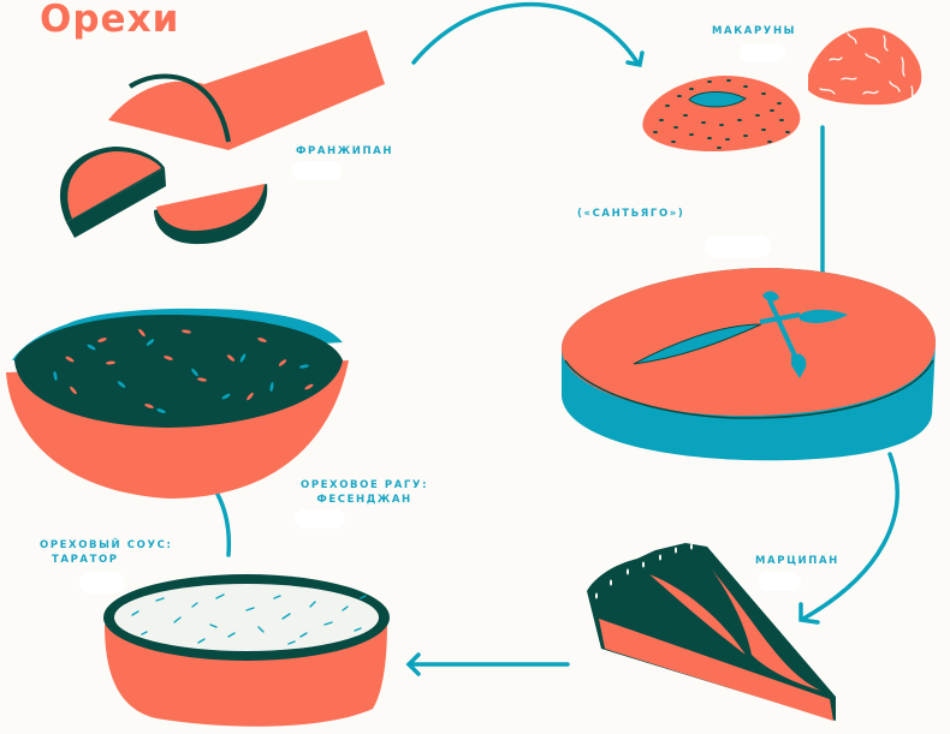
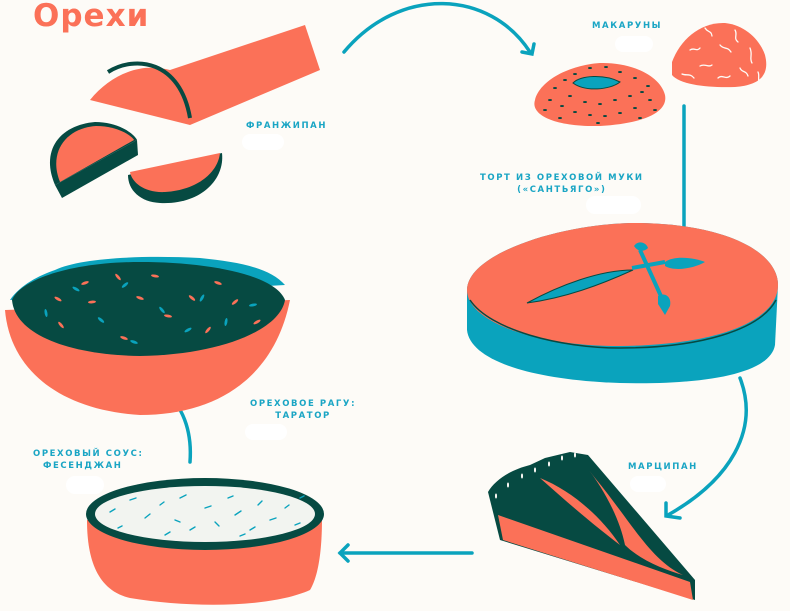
  Орехи
  ФРАНЖИПАН
  МАКАРУНЫ
+ ТОРТ ИЗ ОРЕХОВОЙ МУКИ
  («САНТЬЯГО»)
  МАРЦИПАН
  ОРЕХОВЫЙ СОУС:
- ТАРАТОР
+ ФЕСЕНДЖАН
  ОРЕХОВОЕ РАГУ:
- ФЕСЕНДЖАН
+ ТАРАТОР
